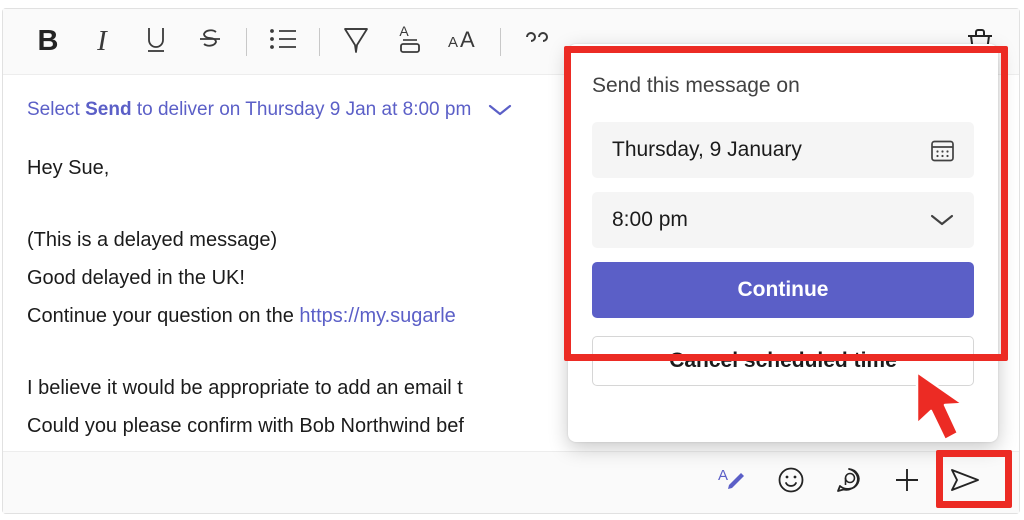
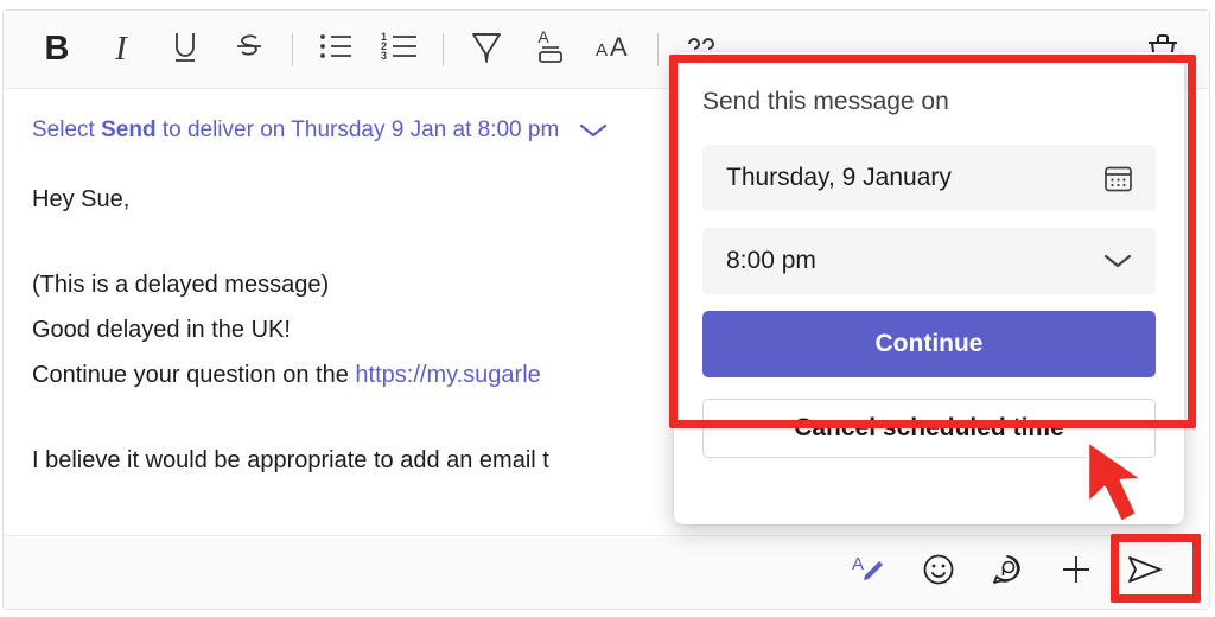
  B
  I
+ 1
+ 2
+ 3
  A
  A
  A
  Select Send to deliver on Thursday 9 Jan at 8:00 pm
  Hey Sue,
  (This is a delayed message)
  Good delayed in the UK!
  Continue your question on the https://my.sugarle
  I believe it would be appropriate to add an email t
- Could you please confirm with Bob Northwind bef
  A
  Send this message on
  Thursday, 9 January
  8:00 pm
  Continue
  Cancel scheduled time
